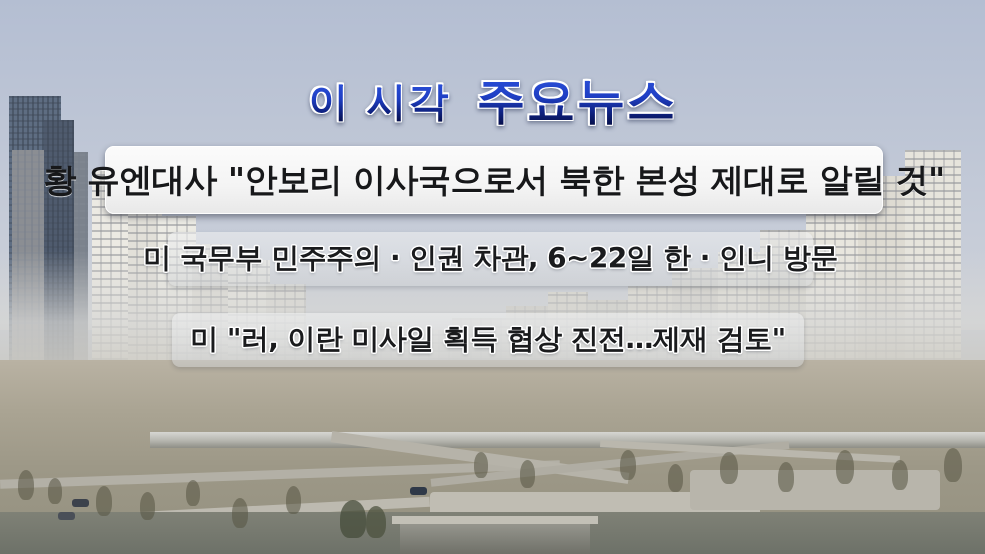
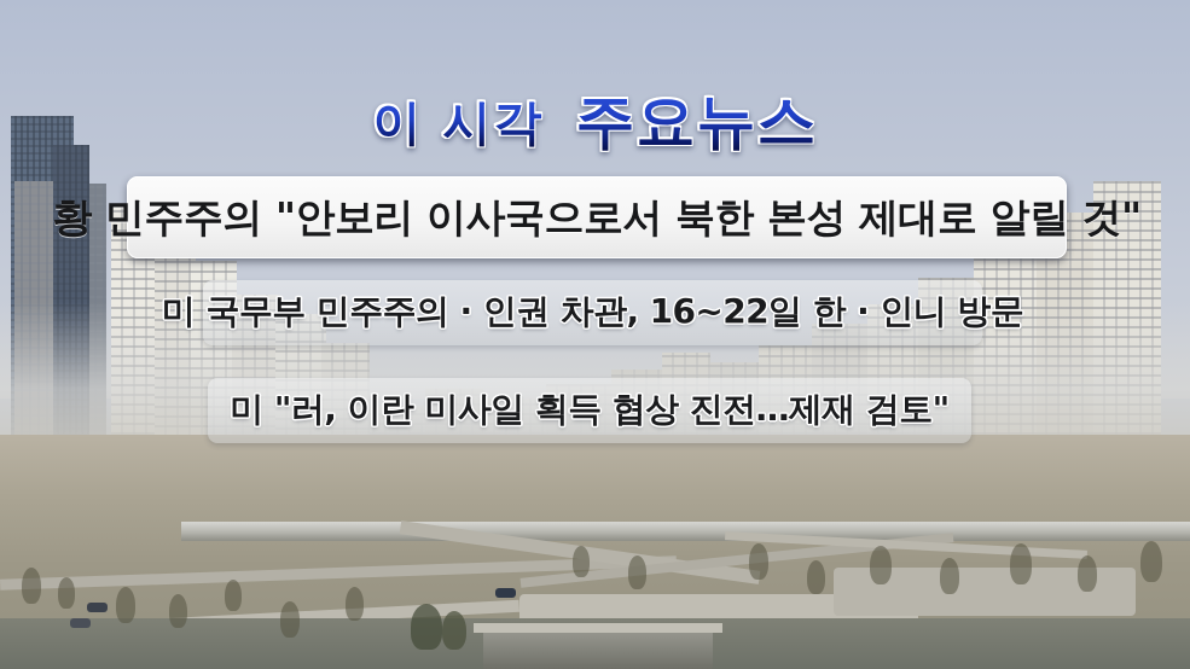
  이 시각 주요뉴스
- 황 유엔대사 "안보리 이사국으로서 북한 본성 제대로 알릴 것"
+ 황 민주주의 "안보리 이사국으로서 북한 본성 제대로 알릴 것"
- 미 국무부 민주주의 · 인권 차관, 6~22일 한 · 인니 방문
+ 미 국무부 민주주의 · 인권 차관, 16~22일 한 · 인니 방문
  미 "러, 이란 미사일 획득 협상 진전…제재 검토"
